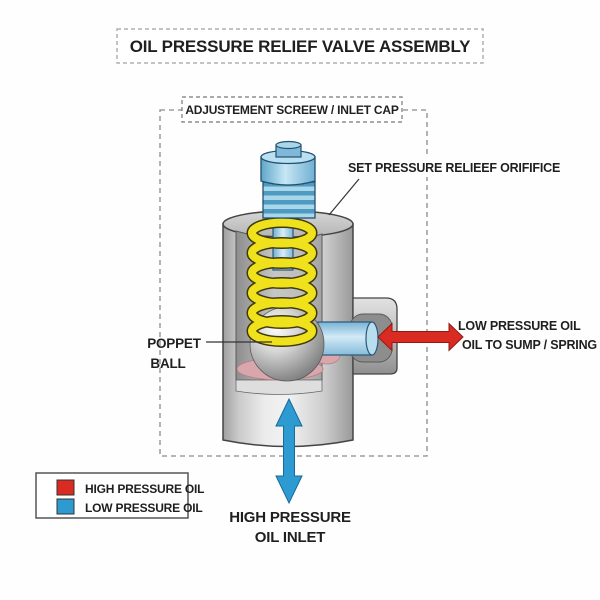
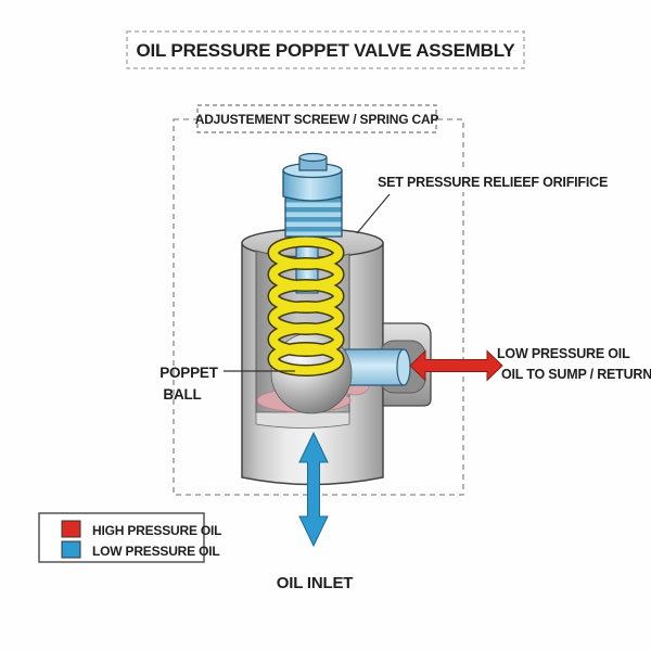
- OIL PRESSURE RELIEF VALVE ASSEMBLY
+ OIL PRESSURE POPPET VALVE ASSEMBLY
- ADJUSTEMENT SCREEW / INLET CAP
+ ADJUSTEMENT SCREEW / SPRING CAP
  SET PRESSURE RELIEEF ORIFIFICE
  POPPET
  BALL
  LOW PRESSURE OIL
- OIL TO SUMP / SPRING
+ OIL TO SUMP / RETURN
- HIGH PRESSURE
  OIL INLET
  HIGH PRESSURE OIL
  LOW PRESSURE OIL
